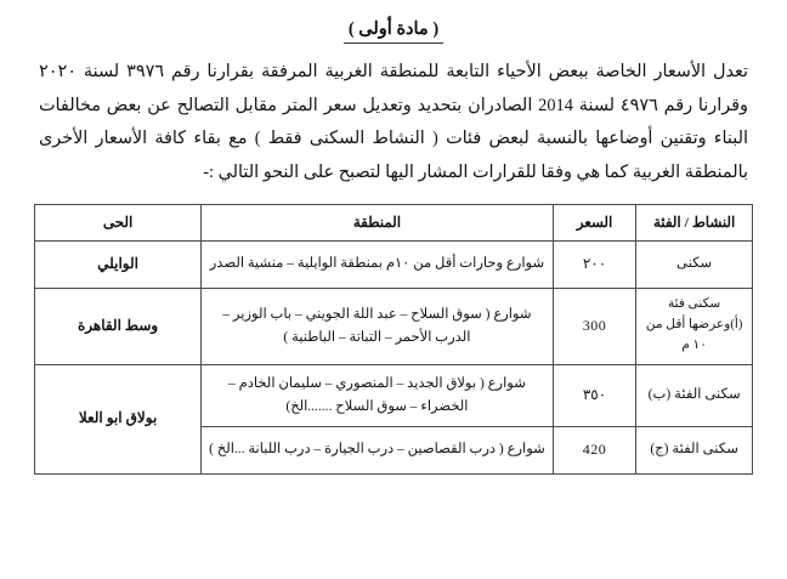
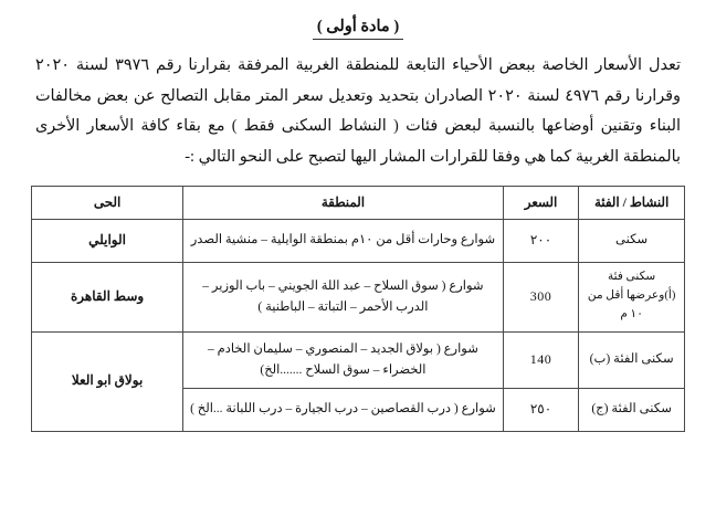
  ( مادة أولى )
- تعدل الأسعار الخاصة ببعض الأحياء التابعة للمنطقة الغربية المرفقة بقرارنا رقم ٣٩٧٦ لسنة ٢٠٢٠ وقرارنا رقم ٤٩٧٦ لسنة 2014 الصادران بتحديد وتعديل سعر المتر مقابل التصالح عن بعض مخالفات البناء وتقنين أوضاعها بالنسبة لبعض فئات ( النشاط السكنى فقط ) مع بقاء كافة الأسعار الأخرى بالمنطقة الغربية كما هي وفقا للقرارات المشار اليها لتصبح على النحو التالي :-
+ تعدل الأسعار الخاصة ببعض الأحياء التابعة للمنطقة الغربية المرفقة بقرارنا رقم ٣٩٧٦ لسنة ٢٠٢٠ وقرارنا رقم ٤٩٧٦ لسنة ٢٠٢٠ الصادران بتحديد وتعديل سعر المتر مقابل التصالح عن بعض مخالفات البناء وتقنين أوضاعها بالنسبة لبعض فئات ( النشاط السكنى فقط ) مع بقاء كافة الأسعار الأخرى بالمنطقة الغربية كما هي وفقا للقرارات المشار اليها لتصبح على النحو التالي :-
  النشاط / الفئة	السعر	المنطقة	الحى
  سكنى	٢٠٠	شوارع وحارات أقل من ١٠م بمنطقة الوايلية – منشية الصدر	الوايلي
  سكنى فئة (أ)وعرضها أقل من ١٠ م	300	شوارع ( سوق السلاح – عبد اللة الجويني – باب الوزير – الدرب الأحمر – التباتة – الباطنية )	وسط القاهرة
- سكنى الفئة (ب)	٣٥٠	شوارع ( بولاق الجديد – المنصوري – سليمان الخادم – الخضراء – سوق السلاح .......الخ)	بولاق ابو العلا
+ سكنى الفئة (ب)	140	شوارع ( بولاق الجديد – المنصوري – سليمان الخادم – الخضراء – سوق السلاح .......الخ)	بولاق ابو العلا
- سكنى الفئة (ج)	420	شوارع ( درب القصاصين – درب الجيارة – درب اللبانة ...الخ )
+ سكنى الفئة (ج)	٢٥٠	شوارع ( درب القصاصين – درب الجيارة – درب اللبانة ...الخ )
